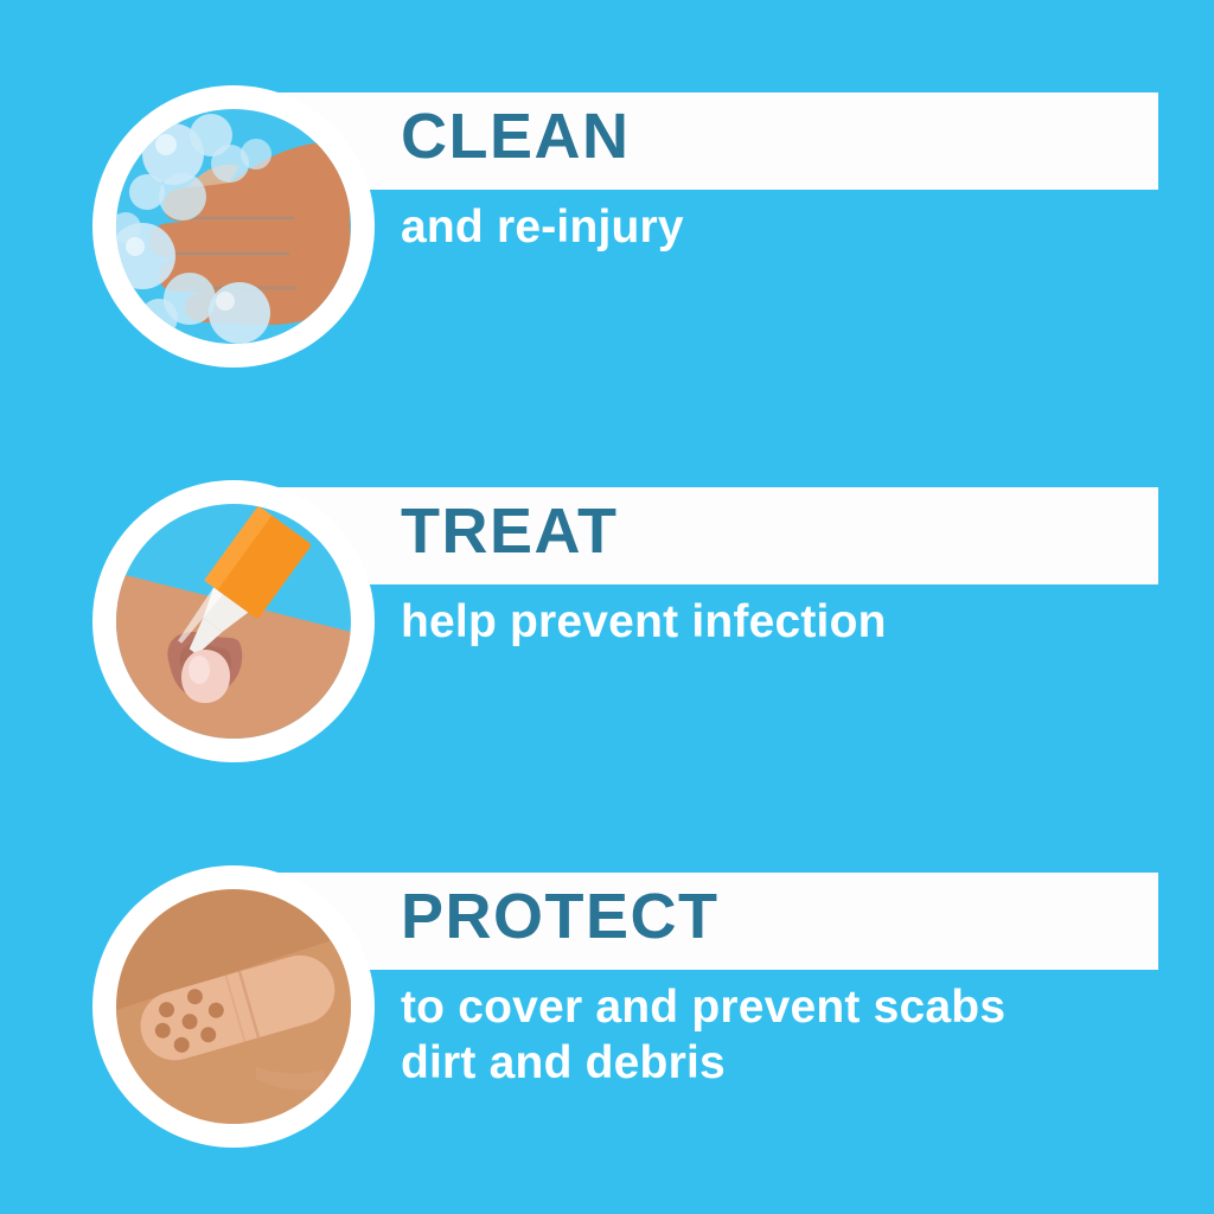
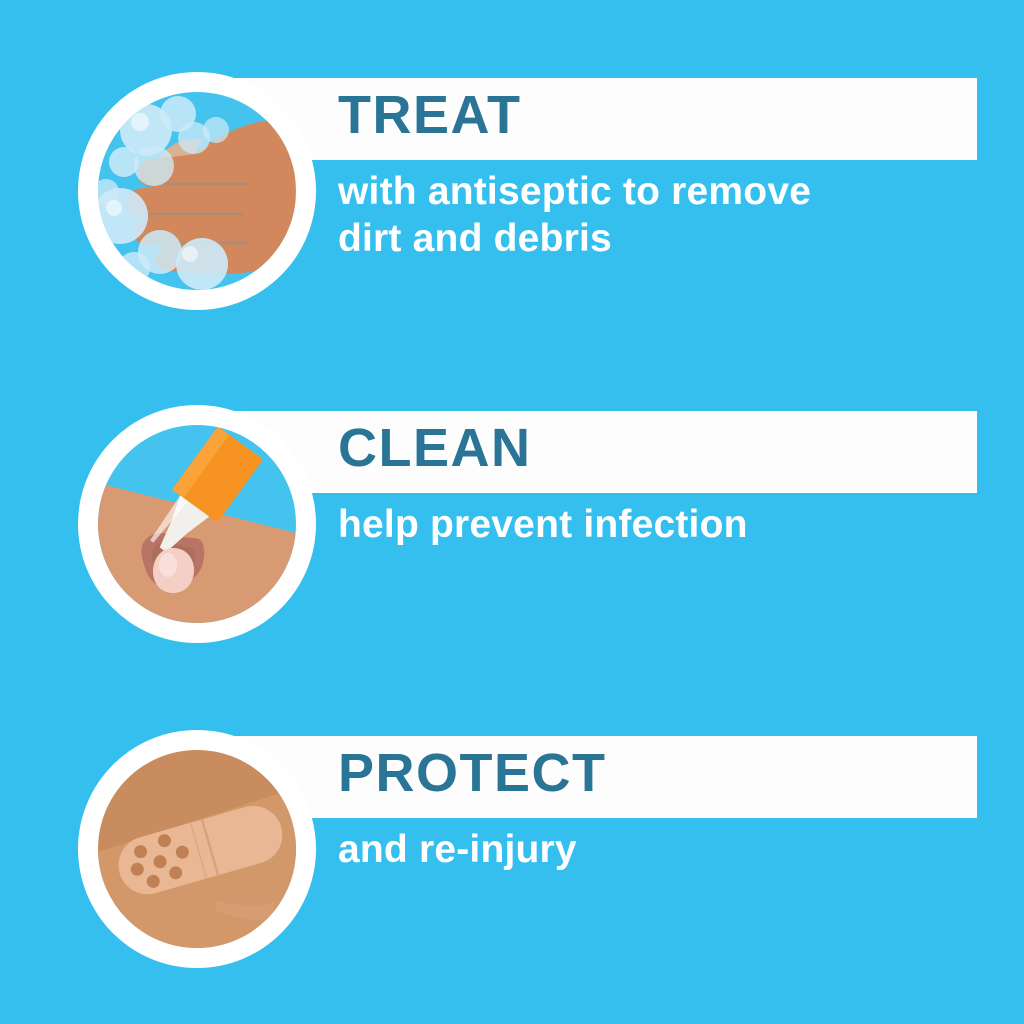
- CLEAN
+ TREAT
+ with antiseptic to remove
- and re-injury
+ dirt and debris
- TREAT
+ CLEAN
  help prevent infection
  PROTECT
- to cover and prevent scabs
- dirt and debris
+ and re-injury
